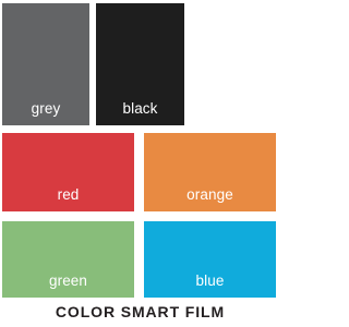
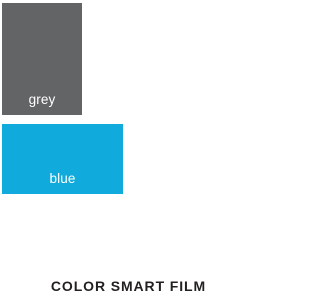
  grey
- black
- red
- orange
- green
  blue
  COLOR SMART FILM
